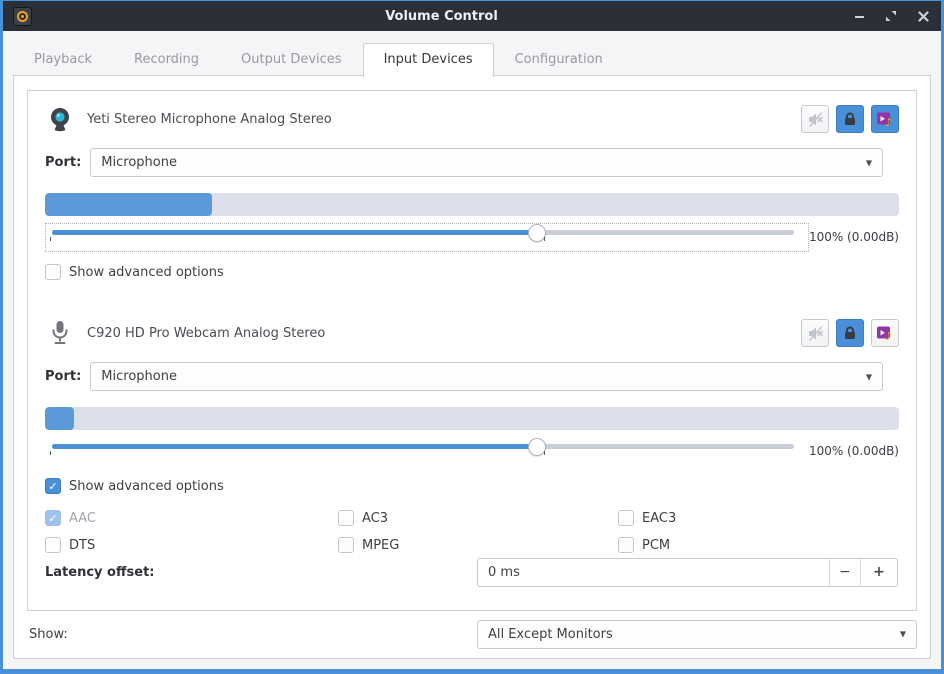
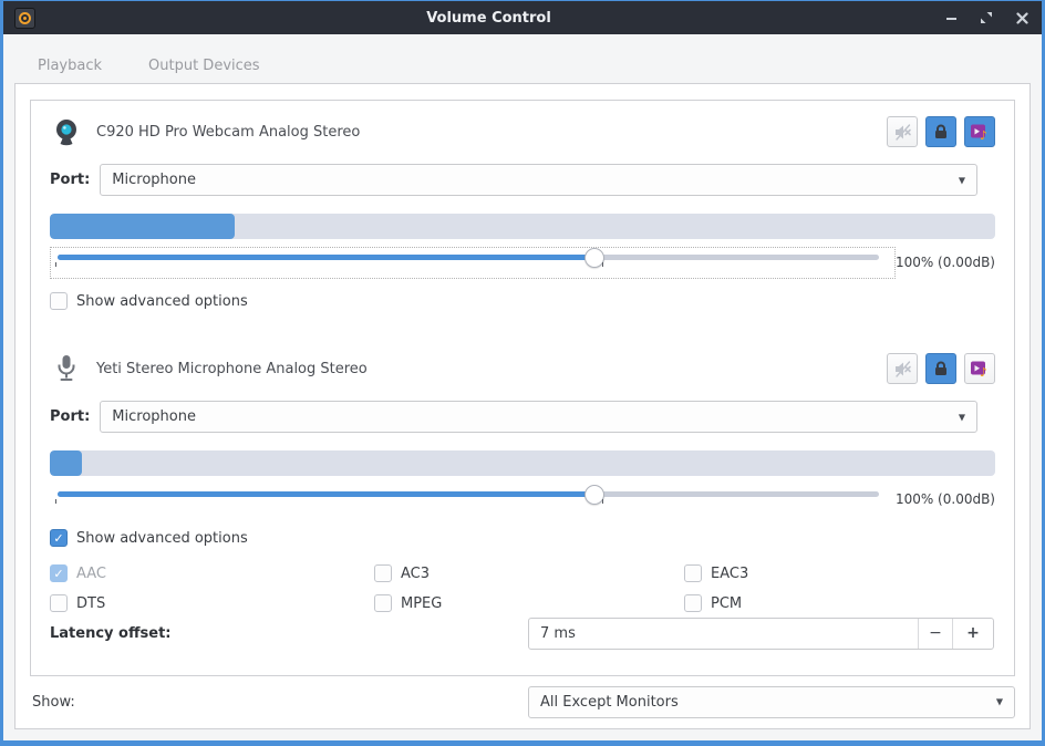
  Volume Control
  Playback
- Recording
  Output Devices
- Input Devices
- Configuration
- Yeti Stereo Microphone Analog Stereo
+ C920 HD Pro Webcam Analog Stereo
  ♪
  Port:
  Microphone
  ▼
  100% (0.00dB)
  Show advanced options
- C920 HD Pro Webcam Analog Stereo
+ Yeti Stereo Microphone Analog Stereo
  ♪
  Port:
  Microphone
  ▼
  100% (0.00dB)
  ✓
  Show advanced options
  ✓
  AAC
  AC3
  EAC3
  DTS
  MPEG
  PCM
  Latency offset:
- 0 ms
+ 7 ms
  −
  +
  Show:
  All Except Monitors
  ▼
